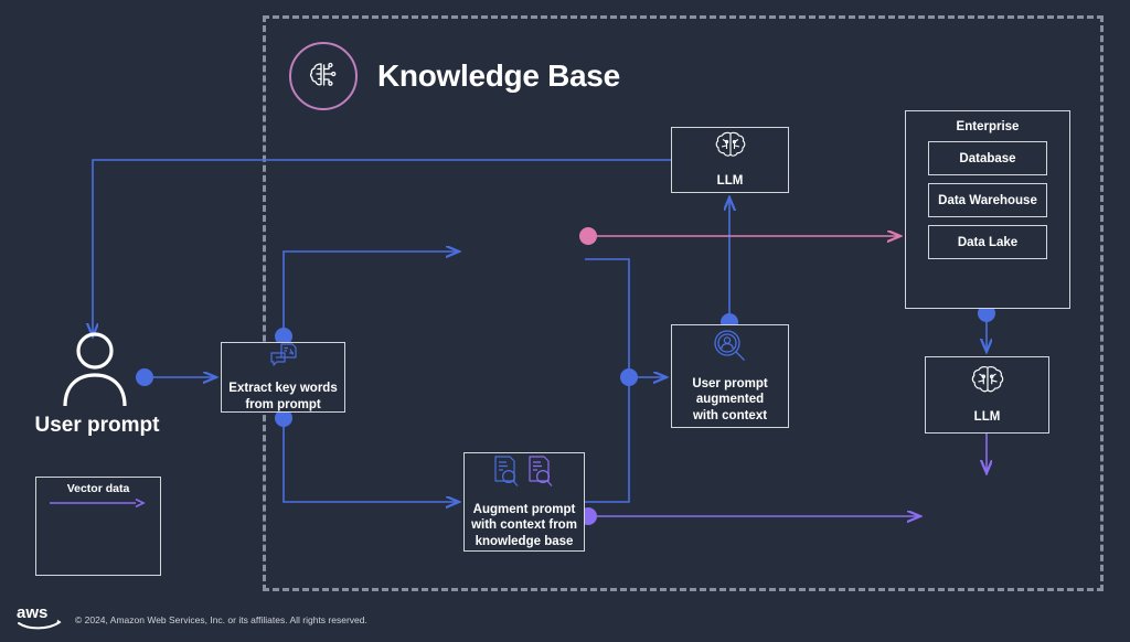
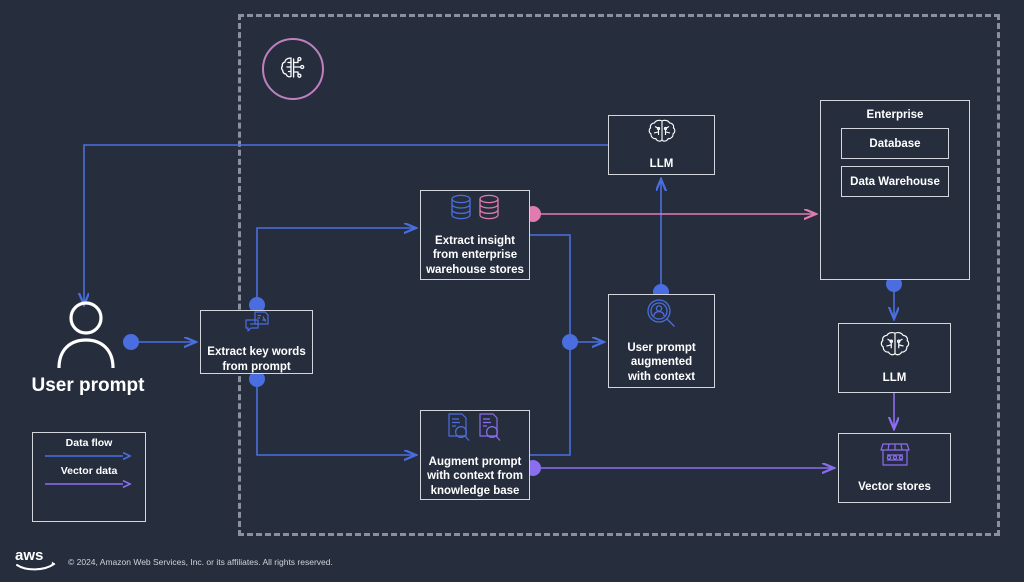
- Knowledge Base
  User prompt
  Extract key words
  from prompt
+ Extract insight
+ from enterprise
+ warehouse stores
  Augment prompt
  with context from
  knowledge base
  User prompt
  augmented
  with context
  LLM
  Enterprise
  Database
  Data Warehouse
- Data Lake
  LLM
+ Vector stores
+ Data flow
  Vector data
  aws
  © 2024, Amazon Web Services, Inc. or its affiliates. All rights reserved.
